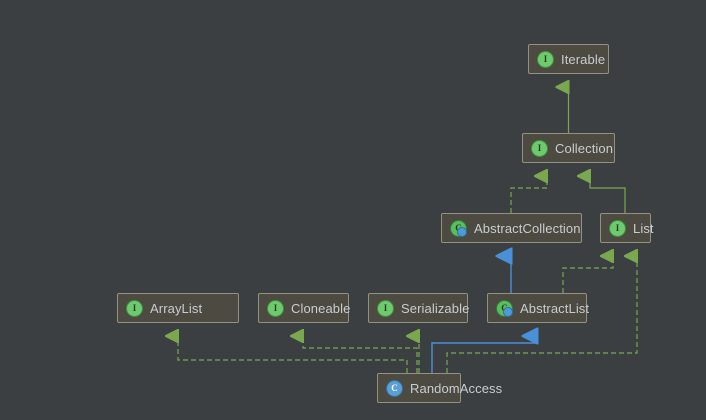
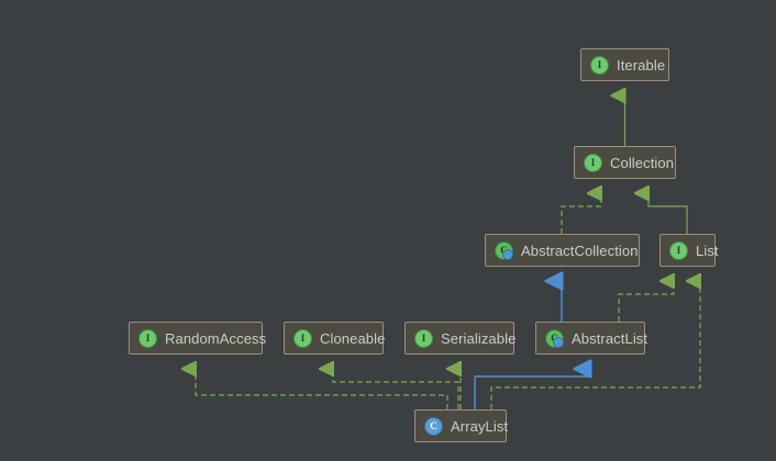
  I
  Iterable
  I
  Collection
  C
  AbstractCollection
  I
  List
  I
- ArrayList
+ RandomAccess
  I
  Cloneable
  I
  Serializable
  C
  AbstractList
  C
- RandomAccess
+ ArrayList
